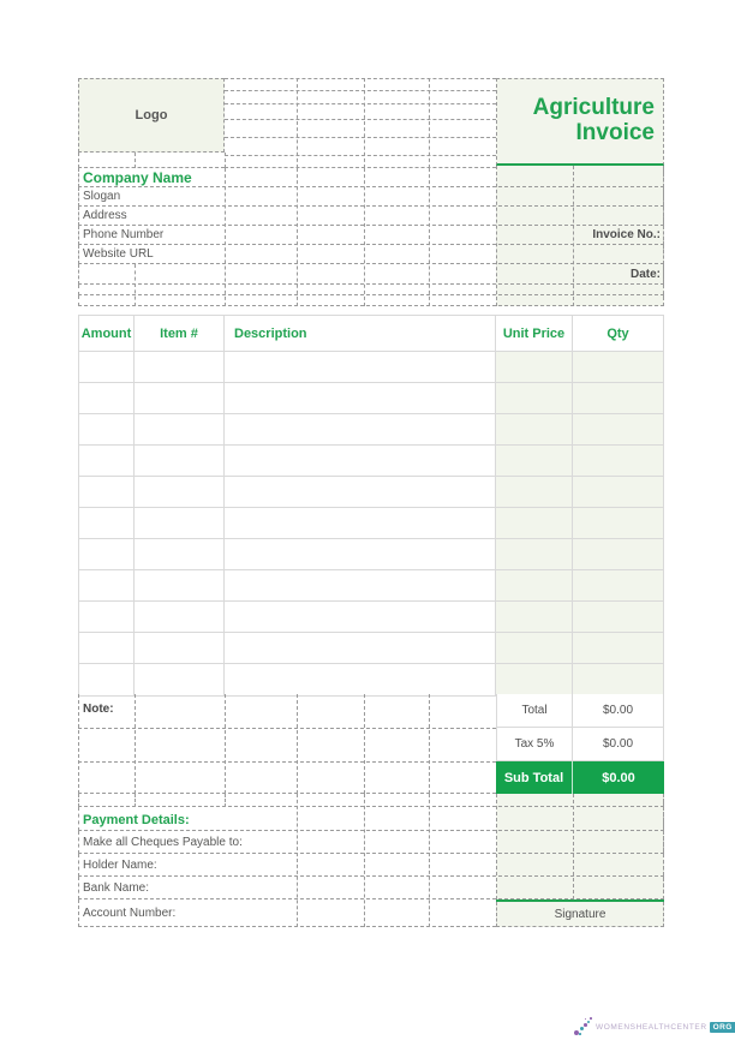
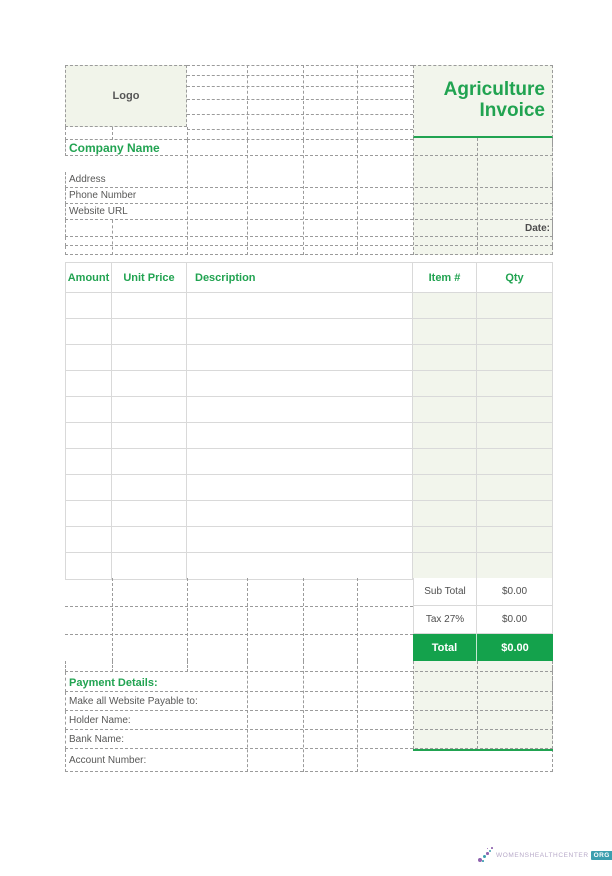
  Logo
  Agriculture
  Invoice
  Company Name
- Slogan
  Address
  Phone Number
  Website URL
- Invoice No.:
  Date:
  Amount
- Item #
+ Unit Price
  Description
- Unit Price
+ Item #
  Qty
- Note:
- Total
+ Sub Total
  $0.00
- Tax 5%
+ Tax 27%
  $0.00
- Sub Total
+ Total
  $0.00
  Payment Details:
- Make all Cheques Payable to:
+ Make all Website Payable to:
  Holder Name:
  Bank Name:
  Account Number:
- Signature
